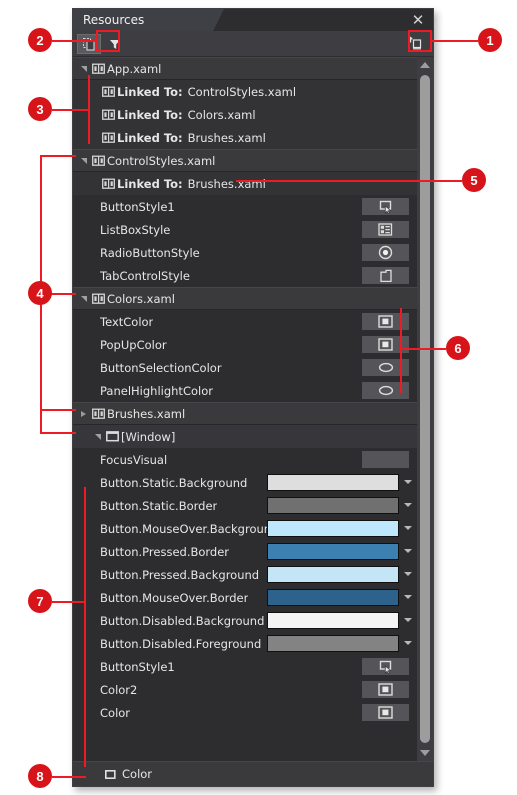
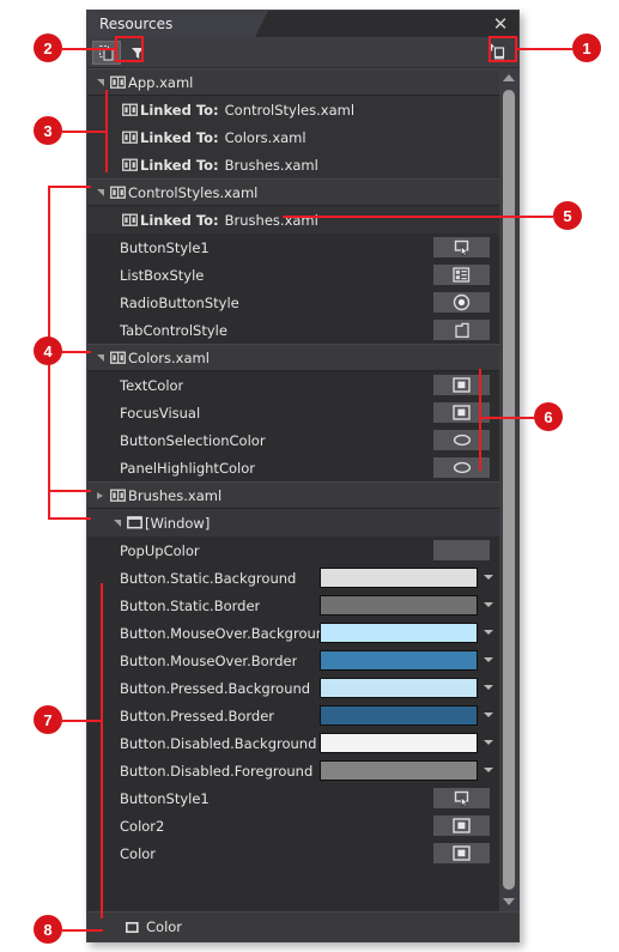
  Resources
  ✕
  App.xaml
  Linked To:
  ControlStyles.xaml
  Linked To:
  Colors.xaml
  Linked To:
  Brushes.xaml
  ControlStyles.xaml
  Linked To:
  Brushes.xaml
  ButtonStyle1
  ListBoxStyle
  RadioButtonStyle
  TabControlStyle
  Colors.xaml
  TextColor
- PopUpColor
+ FocusVisual
  ButtonSelectionColor
  PanelHighlightColor
  Brushes.xaml
  [Window]
- FocusVisual
+ PopUpColor
  Button.Static.Background
  Button.Static.Border
  Button.MouseOver.Backgrou
- Button.Pressed.Border
+ Button.MouseOver.Border
  Button.Pressed.Background
- Button.MouseOver.Border
+ Button.Pressed.Border
  Button.Disabled.Background
  Button.Disabled.Foreground
  ButtonStyle1
  Color2
  Color
  Color
  1
  2
  3
  4
  5
  6
  7
  8
